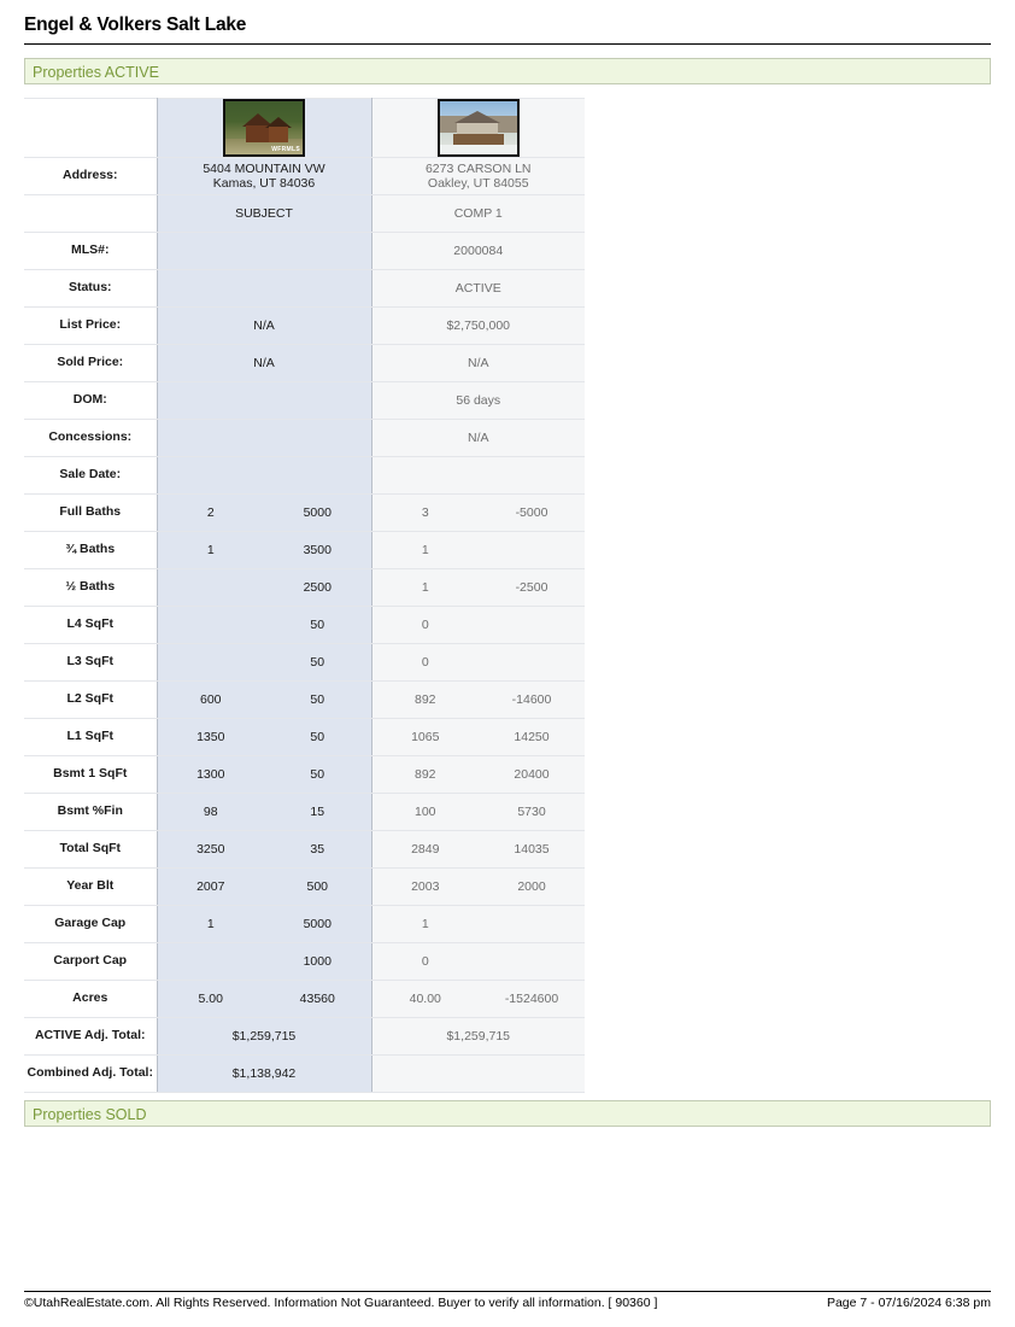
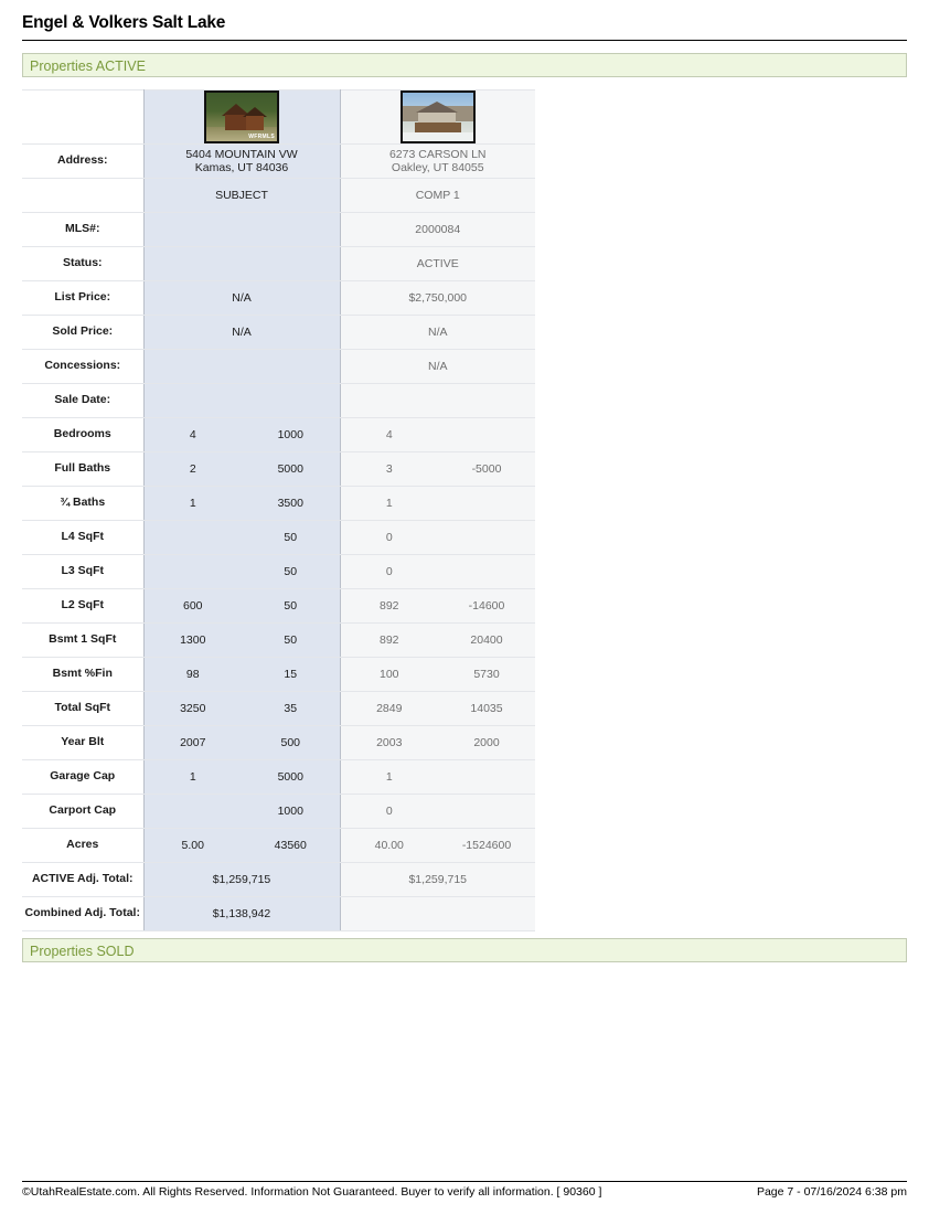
  Engel & Volkers Salt Lake
  Properties ACTIVE
  Address:	5404 MOUNTAIN VW Kamas, UT 84036	6273 CARSON LN Oakley, UT 84055
  	SUBJECT	COMP 1
  MLS#:		2000084
  Status:		ACTIVE
  List Price:	N/A	$2,750,000
  Sold Price:	N/A	N/A
- DOM:		56 days
  Concessions:		N/A
  Sale Date:
+ Bedrooms	4	1000	4
  Full Baths	2	5000	3	-5000
  ¾ Baths	1	3500	1
- ½ Baths		2500	1	-2500
  L4 SqFt		50	0
  L3 SqFt		50	0
  L2 SqFt	600	50	892	-14600
- L1 SqFt	1350	50	1065	14250
  Bsmt 1 SqFt	1300	50	892	20400
  Bsmt %Fin	98	15	100	5730
  Total SqFt	3250	35	2849	14035
  Year Blt	2007	500	2003	2000
  Garage Cap	1	5000	1
  Carport Cap		1000	0
  Acres	5.00	43560	40.00	-1524600
  ACTIVE Adj. Total:	$1,259,715	$1,259,715
  Combined Adj. Total:	$1,138,942
  Properties SOLD
  ©UtahRealEstate.com. All Rights Reserved. Information Not Guaranteed. Buyer to verify all information. [ 90360 ]
  Page 7 - 07/16/2024 6:38 pm
